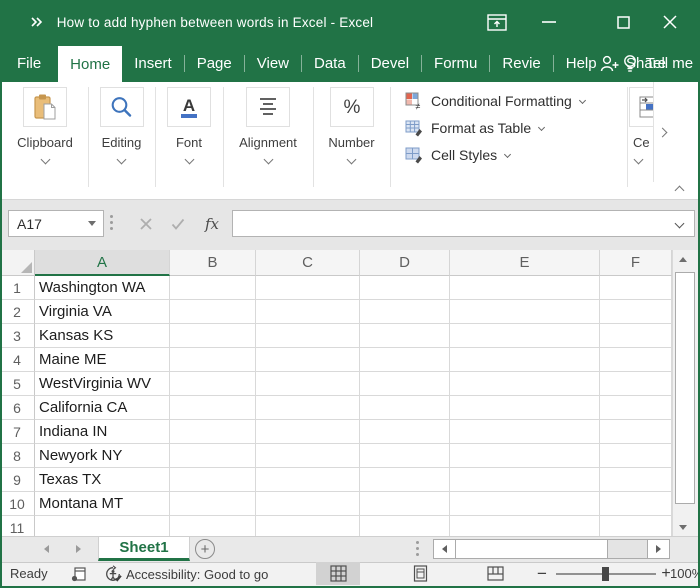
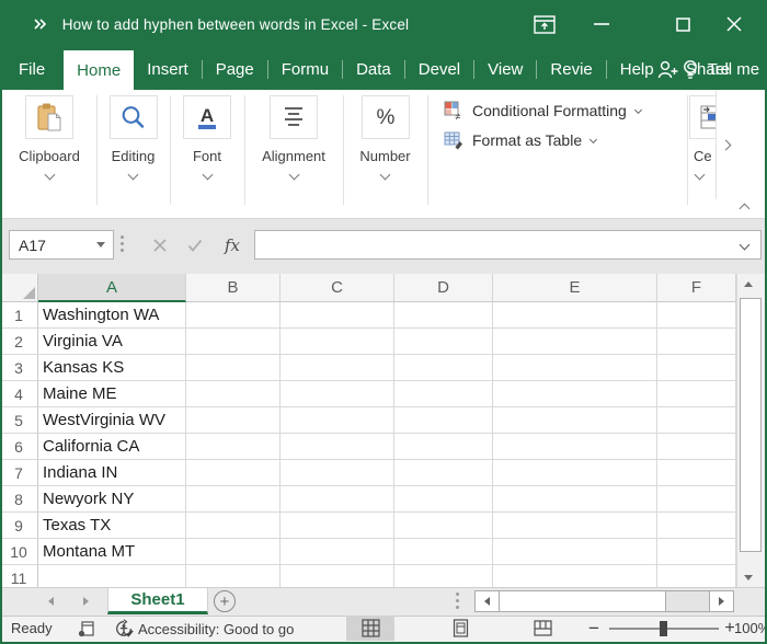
  How to add hyphen between words in Excel - Excel
  File
  Home
  Insert
  Page
- View
+ Formu
  Data
  Devel
- Formu
+ View
  Revie
  Help
  Tell me
  Share
  Clipboard
  Editing
  A
  Font
  Alignment
  %
  Number
  ≠
  Conditional Formatting
  Format as Table
- Cell Styles
  Ce
  A17
  fx
  A
  B
  C
  D
  E
  F
  1
  Washington WA
  2
  Virginia VA
  3
  Kansas KS
  4
  Maine ME
  5
  WestVirginia WV
  6
  California CA
  7
  Indiana IN
  8
  Newyork NY
  9
  Texas TX
  10
  Montana MT
  11
  Sheet1
  +
  Ready
  Accessibility: Good to go
  −
  +
  100
